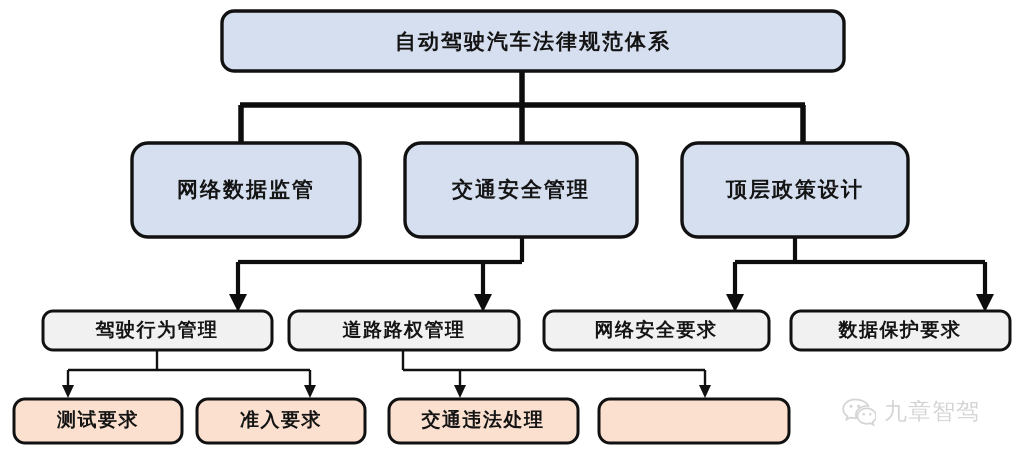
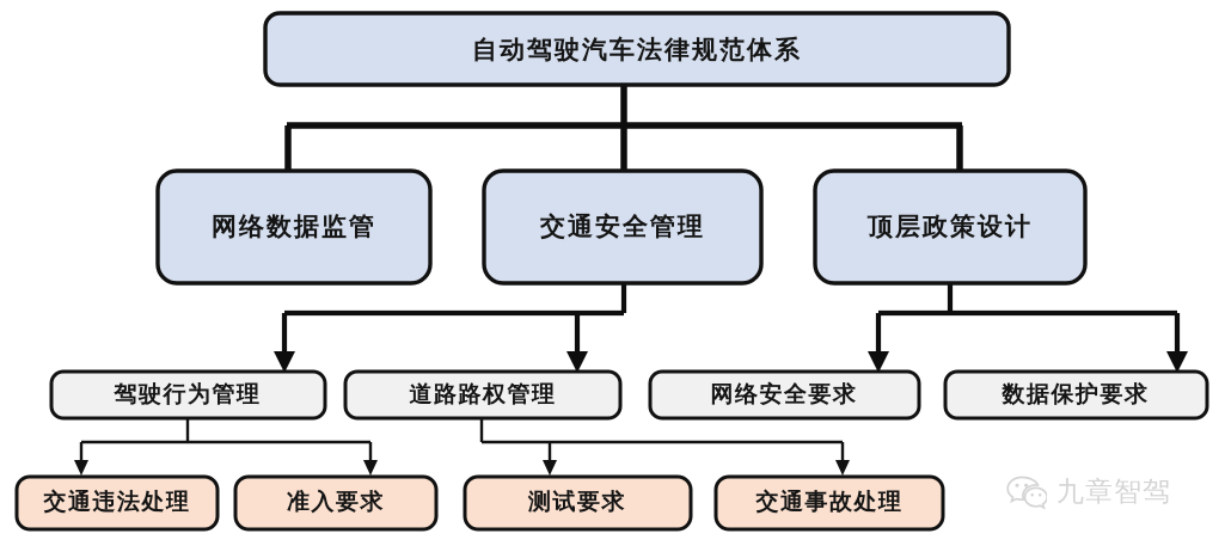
  自动驾驶汽车法律规范体系
  网络数据监管
  交通安全管理
  顶层政策设计
  驾驶行为管理
  道路路权管理
  网络安全要求
  数据保护要求
- 测试要求
+ 交通违法处理
  准入要求
- 交通违法处理
+ 测试要求
+ 交通事故处理
  九章智驾
